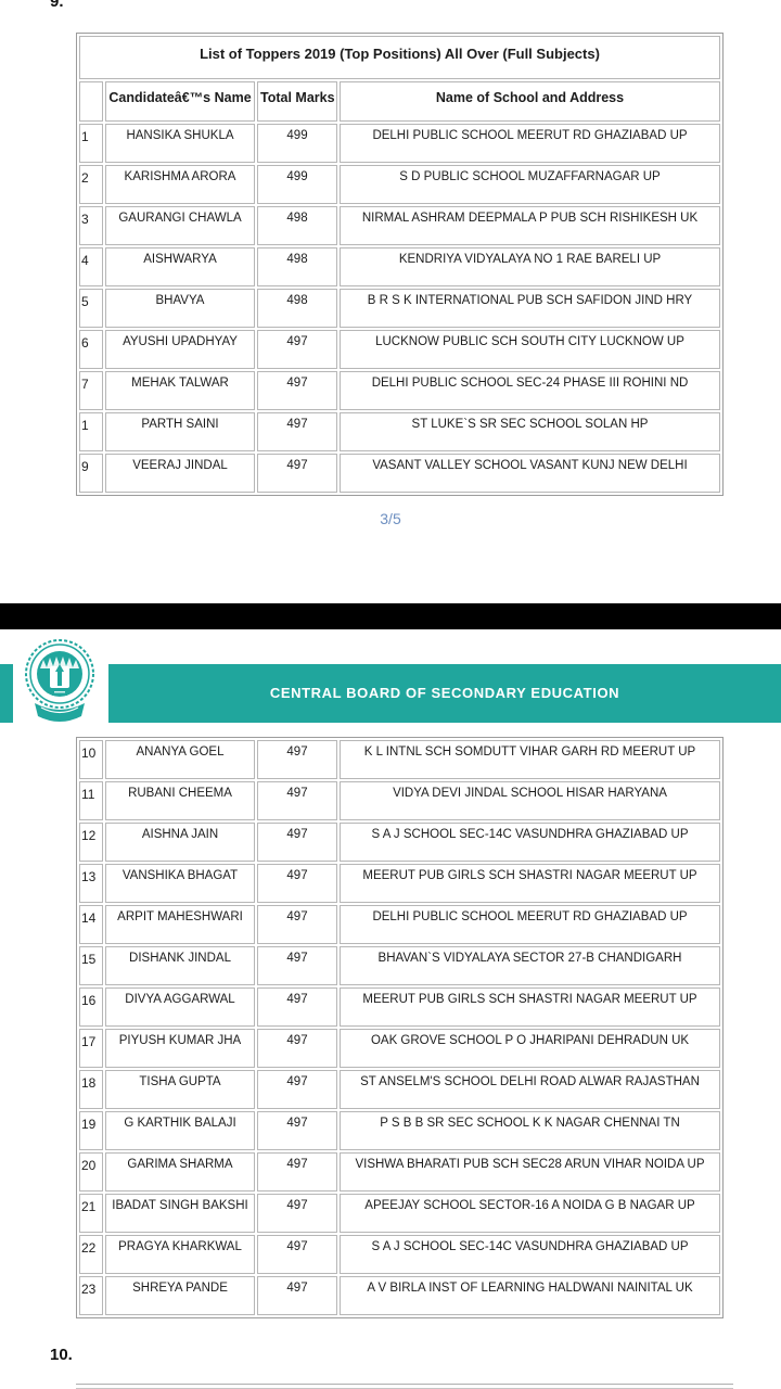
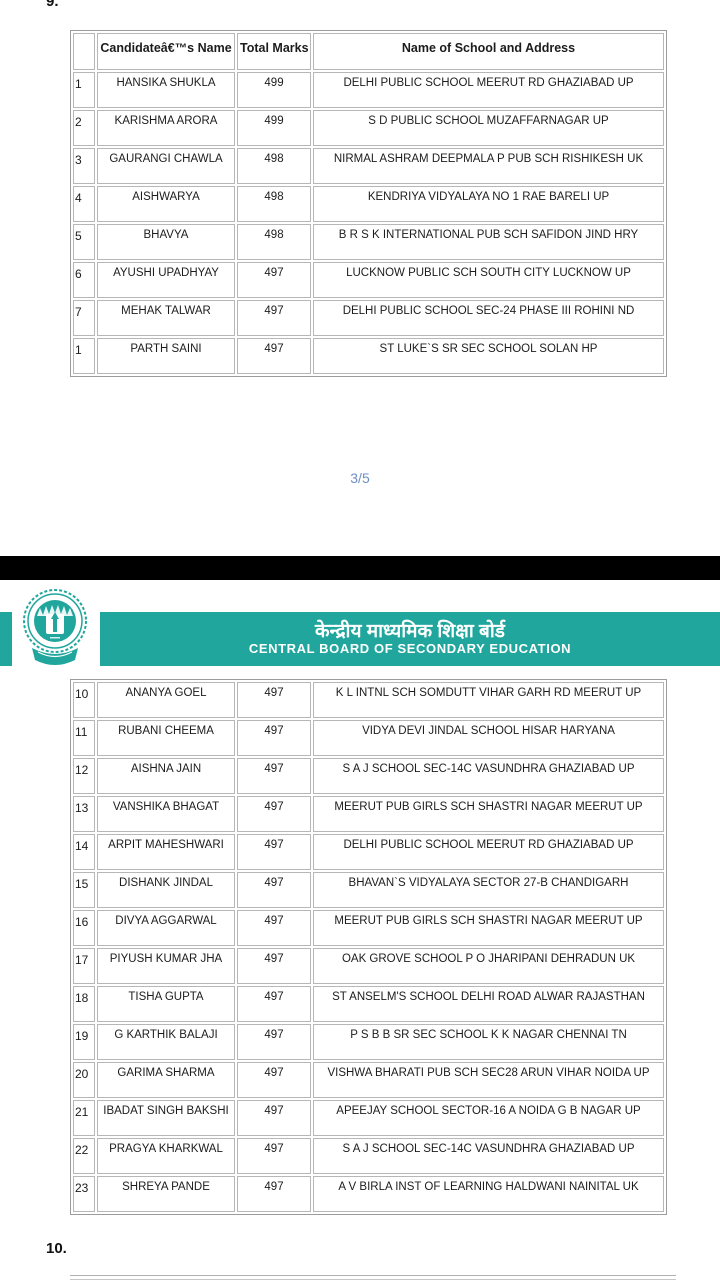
  9.
- List of Toppers 2019 (Top Positions) All Over (Full Subjects)
  	Candidateâ€™s Name	Total Marks	Name of School and Address
  1	HANSIKA SHUKLA	499	DELHI PUBLIC SCHOOL MEERUT RD GHAZIABAD UP
  2	KARISHMA ARORA	499	S D PUBLIC SCHOOL MUZAFFARNAGAR UP
  3	GAURANGI CHAWLA	498	NIRMAL ASHRAM DEEPMALA P PUB SCH RISHIKESH UK
  4	AISHWARYA	498	KENDRIYA VIDYALAYA NO 1 RAE BARELI UP
  5	BHAVYA	498	B R S K INTERNATIONAL PUB SCH SAFIDON JIND HRY
  6	AYUSHI UPADHYAY	497	LUCKNOW PUBLIC SCH SOUTH CITY LUCKNOW UP
  7	MEHAK TALWAR	497	DELHI PUBLIC SCHOOL SEC-24 PHASE III ROHINI ND
  1	PARTH SAINI	497	ST LUKE`S SR SEC SCHOOL SOLAN HP
- 9	VEERAJ JINDAL	497	VASANT VALLEY SCHOOL VASANT KUNJ NEW DELHI
  3/5
+ केन्द्रीय माध्यमिक शिक्षा बोर्ड
  CENTRAL BOARD OF SECONDARY EDUCATION
  10	ANANYA GOEL	497	K L INTNL SCH SOMDUTT VIHAR GARH RD MEERUT UP
  11	RUBANI CHEEMA	497	VIDYA DEVI JINDAL SCHOOL HISAR HARYANA
  12	AISHNA JAIN	497	S A J SCHOOL SEC-14C VASUNDHRA GHAZIABAD UP
  13	VANSHIKA BHAGAT	497	MEERUT PUB GIRLS SCH SHASTRI NAGAR MEERUT UP
  14	ARPIT MAHESHWARI	497	DELHI PUBLIC SCHOOL MEERUT RD GHAZIABAD UP
  15	DISHANK JINDAL	497	BHAVAN`S VIDYALAYA SECTOR 27-B CHANDIGARH
  16	DIVYA AGGARWAL	497	MEERUT PUB GIRLS SCH SHASTRI NAGAR MEERUT UP
  17	PIYUSH KUMAR JHA	497	OAK GROVE SCHOOL P O JHARIPANI DEHRADUN UK
  18	TISHA GUPTA	497	ST ANSELM'S SCHOOL DELHI ROAD ALWAR RAJASTHAN
  19	G KARTHIK BALAJI	497	P S B B SR SEC SCHOOL K K NAGAR CHENNAI TN
  20	GARIMA SHARMA	497	VISHWA BHARATI PUB SCH SEC28 ARUN VIHAR NOIDA UP
  21	IBADAT SINGH BAKSHI	497	APEEJAY SCHOOL SECTOR-16 A NOIDA G B NAGAR UP
  22	PRAGYA KHARKWAL	497	S A J SCHOOL SEC-14C VASUNDHRA GHAZIABAD UP
  23	SHREYA PANDE	497	A V BIRLA INST OF LEARNING HALDWANI NAINITAL UK
  10.
